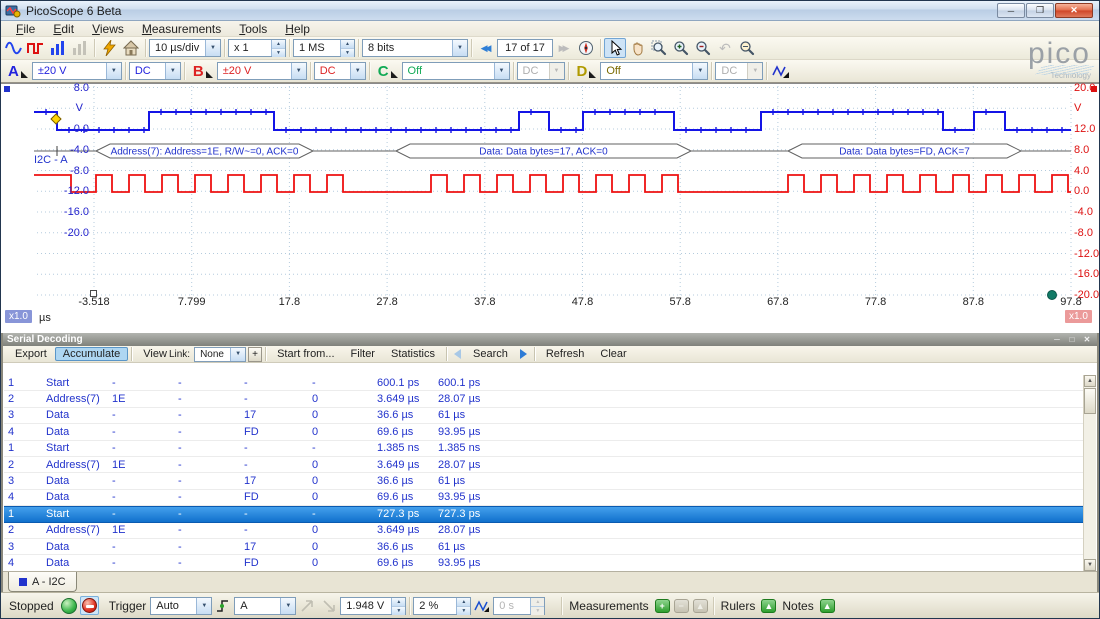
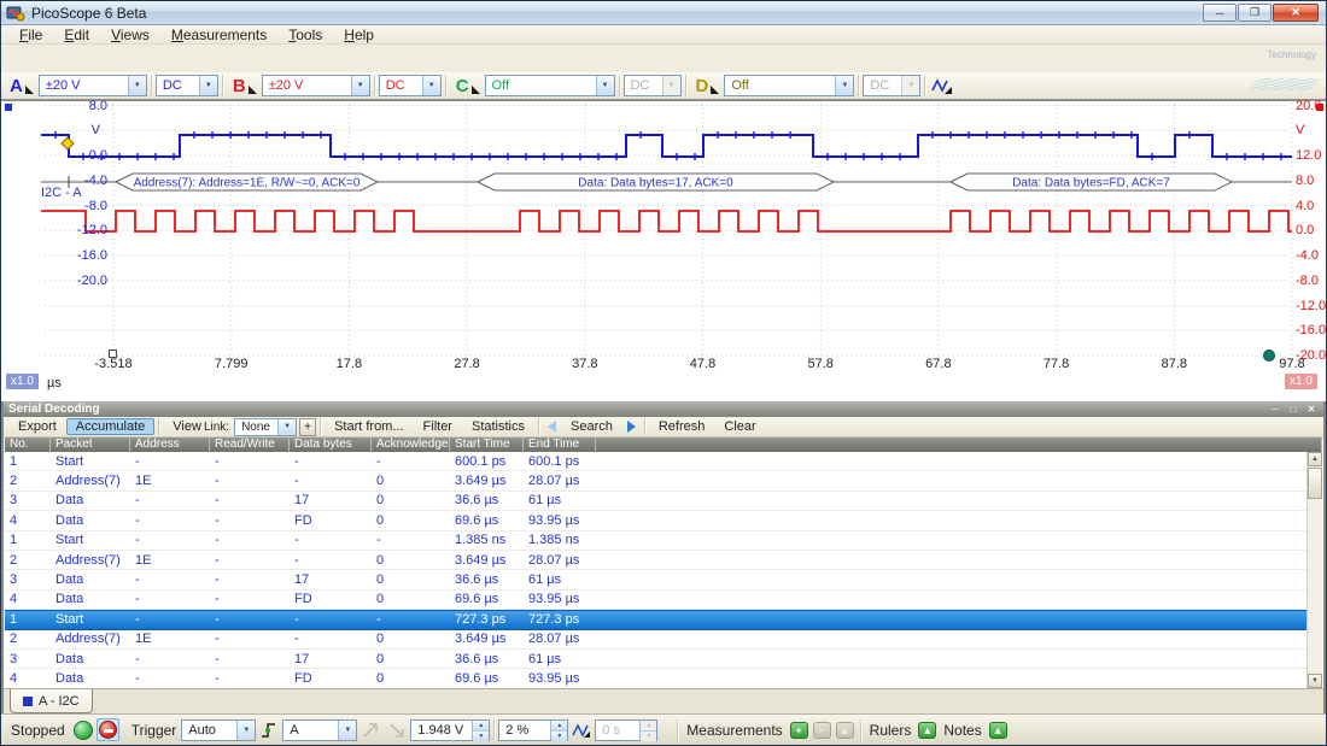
  PicoScope 6 Beta
  ─
  ❐
  ✕
  File
  Edit
  Views
  Measurements
  Tools
  Help
- 10 µs/div
- x 1
- 1 MS
- 8 bits
- ◀◀
- 17 of 17
- ▶▶
- ↶
  A
  ±20 V
  DC
  B
  ±20 V
  DC
  C
  Off
  DC
  D
  Off
  DC
- pico
  Technology
  Address(7): Address=1E, R/W~=0, ACK=0
  Data: Data bytes=17, ACK=0
  Data: Data bytes=FD, ACK=7
  8.0
  V
  0.0
  -4.0
  -8.0
  -12.0
  -16.0
  -20.0
  20.
  V
  12.0
  8.0
  4.0
  0.0
  -4.0
  -8.0
  -12.0
  -16.0
  -20.0
  -3.518
  7.799
  17.8
  27.8
  37.8
  47.8
  57.8
  67.8
  77.8
  87.8
  97.8
  I2C - A
  x1.0
  µs
  x1.0
  Serial Decoding
  ─
  □
  ✕
  Export
  Accumulate
  View
  Link:
  None
  +
  Start from...
  Filter
  Statistics
  Search
  Refresh
  Clear
+ No.
+ Packet
+ Address
+ Read/Write
+ Data bytes
+ Acknowledge
+ Start Time
+ End Time
  1
  Start
  -
  -
  -
  -
  600.1 ps
  600.1 ps
  2
  Address(7)
  1E
  -
  -
  0
  3.649 µs
  28.07 µs
  3
  Data
  -
  -
  17
  0
  36.6 µs
  61 µs
  4
  Data
  -
  -
  FD
  0
  69.6 µs
  93.95 µs
  1
  Start
  -
  -
  -
  -
  1.385 ns
  1.385 ns
  2
  Address(7)
  1E
  -
  -
  0
  3.649 µs
  28.07 µs
  3
  Data
  -
  -
  17
  0
  36.6 µs
  61 µs
  4
  Data
  -
  -
  FD
  0
  69.6 µs
  93.95 µs
  1
  Start
  -
  -
  -
  -
  727.3 ps
  727.3 ps
  2
  Address(7)
  1E
  -
  -
  0
  3.649 µs
  28.07 µs
  3
  Data
  -
  -
  17
  0
  36.6 µs
  61 µs
  4
  Data
  -
  -
  FD
  0
  69.6 µs
  93.95 µs
  A - I2C
  Stopped
  Trigger
  Auto
  A
  1.948 V
  2 %
  0 s
  Measurements
  +
  −
  ▲
  Rulers
  ▲
  Notes
  ▲
